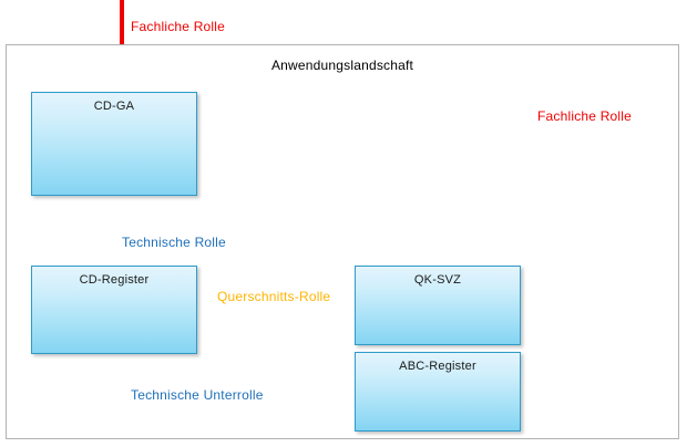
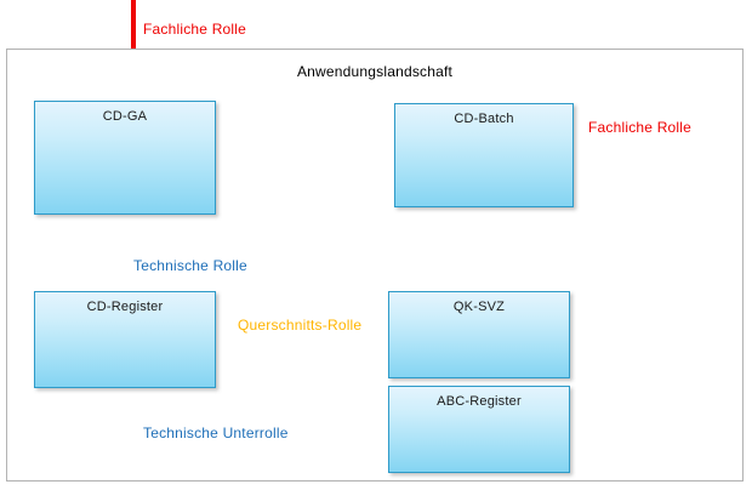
  Anwendungslandschaft
  CD-GA
+ CD-Batch
  CD-Register
  QK-SVZ
  ABC-Register
  Fachliche Rolle
  Fachliche Rolle
  Technische Rolle
  Querschnitts-Rolle
  Technische Unterrolle
